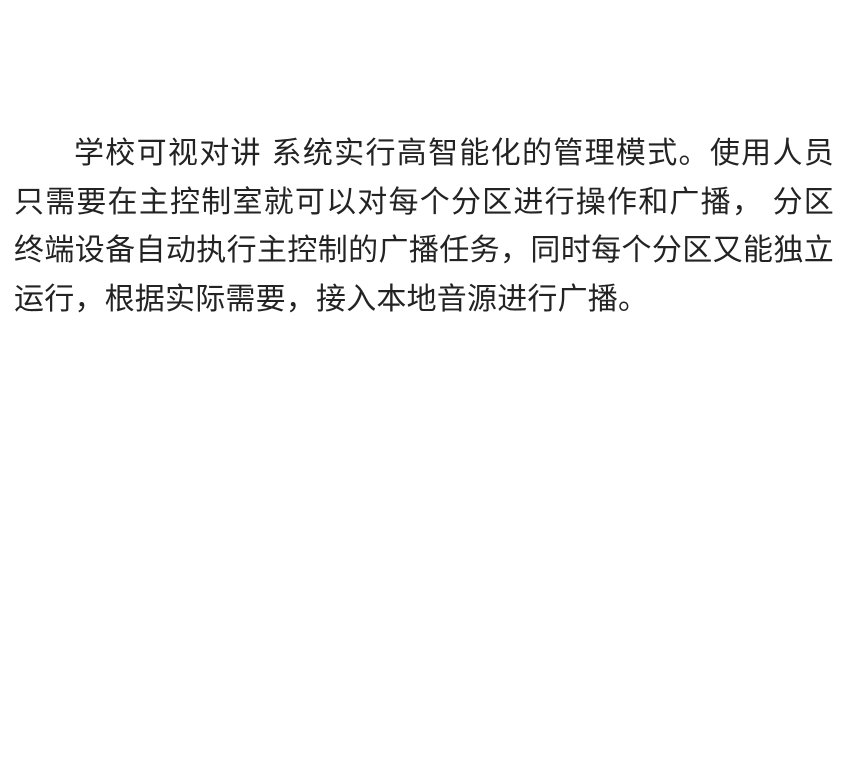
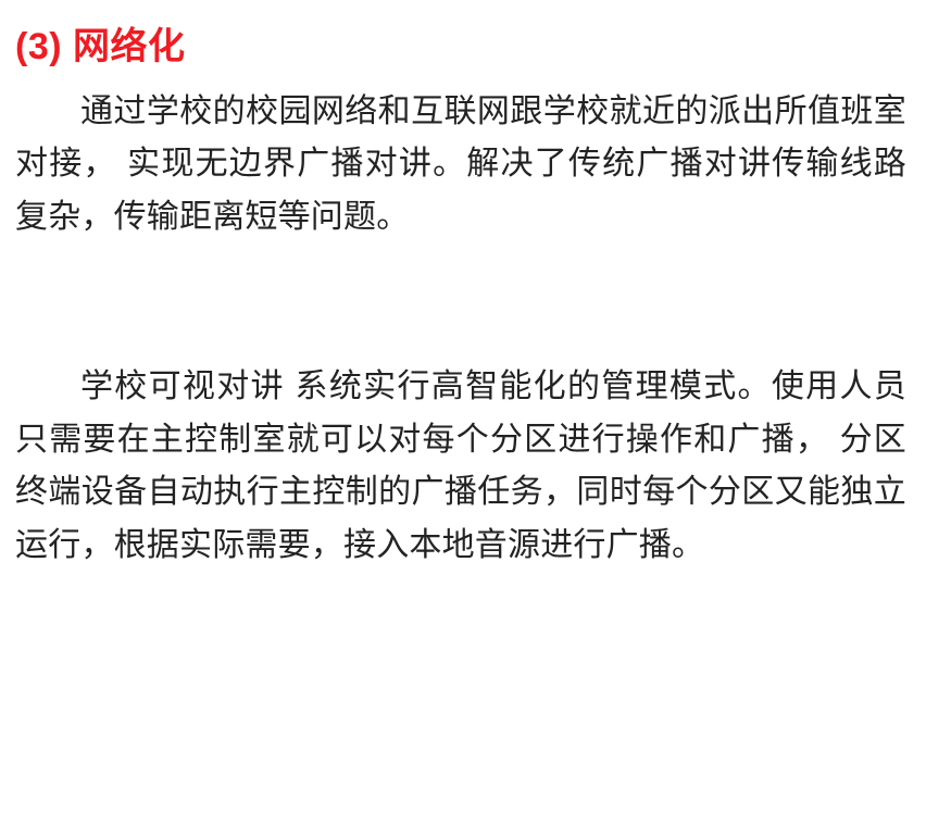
+ (3) 网络化
+ 通过学校的校园网络和互联网跟学校就近的派出所值班室对接， 实现无边界广播对讲。解决了传统广播对讲传输线路复杂，传输距离短等问题。
  学校可视对讲 系统实行高智能化的管理模式。使用人员只需要在主控制室就可以对每个分区进行操作和广播， 分区终端设备自动执行主控制的广播任务，同时每个分区又能独立运行，根据实际需要，接入本地音源进行广播。
